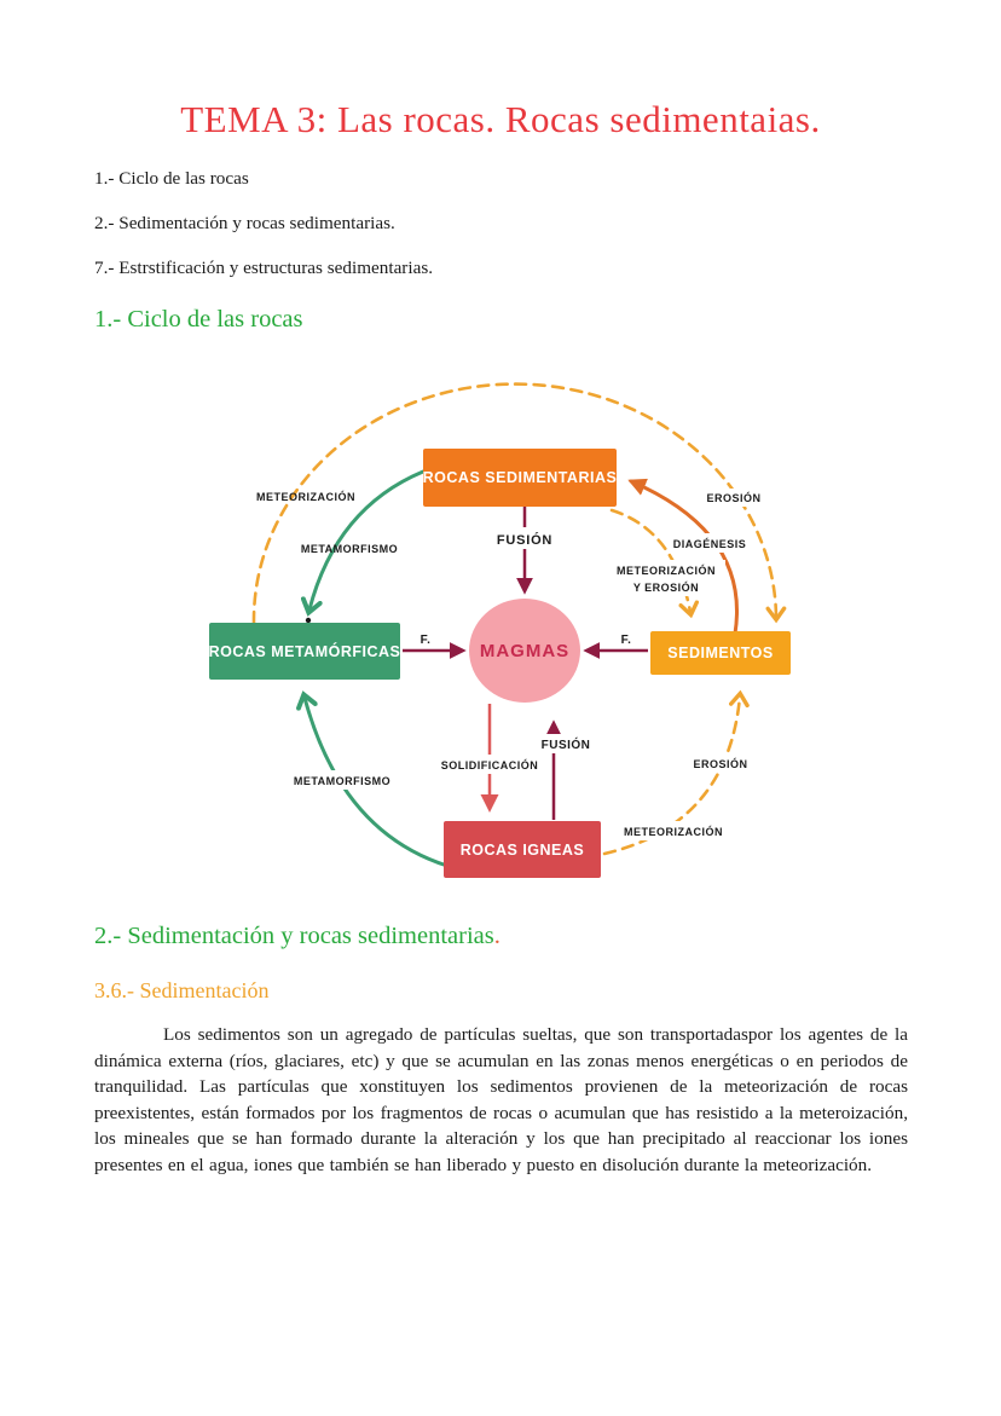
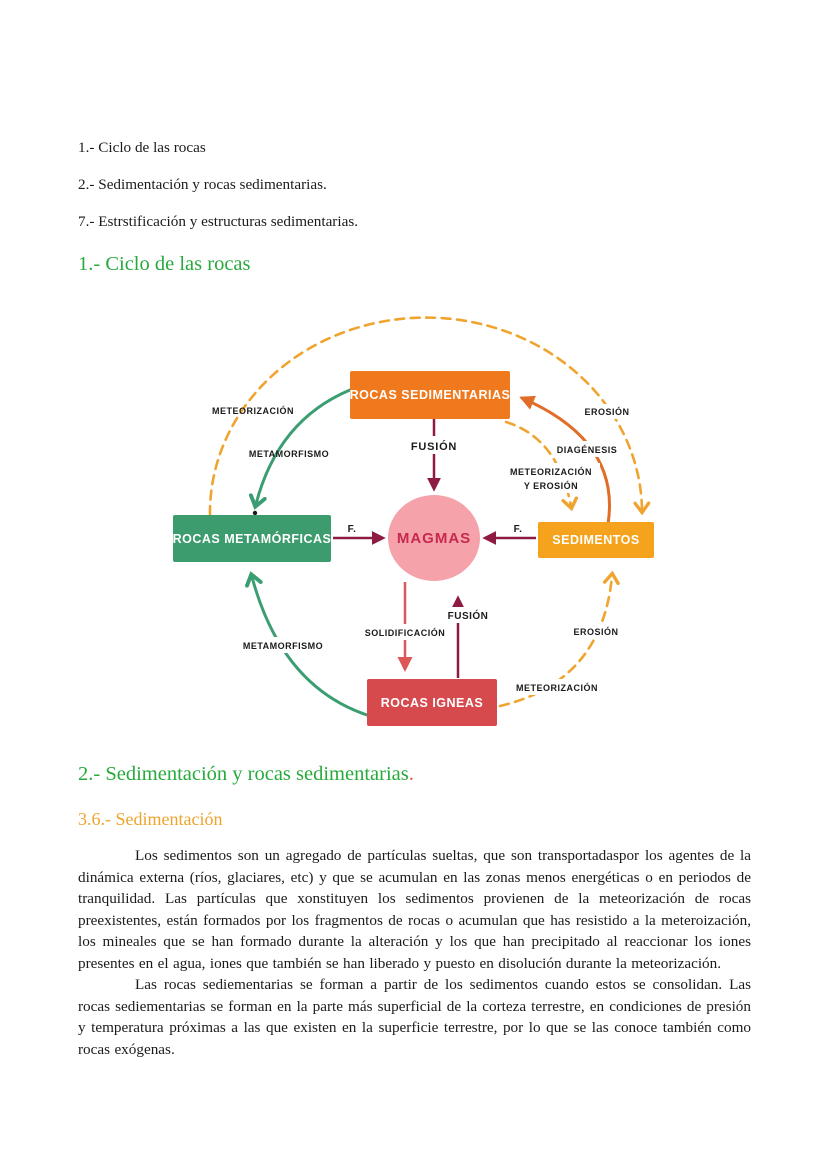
- TEMA 3: Las rocas. Rocas sedimentaias.
  1.- Ciclo de las rocas
  2.- Sedimentación y rocas sedimentarias.
  7.- Estrstificación y estructuras sedimentarias.
  1.- Ciclo de las rocas
  ROCAS SEDIMENTARIAS
  ROCAS METAMÓRFICAS
  SEDIMENTOS
  ROCAS IGNEAS
  MAGMAS
  METEORIZACIÓN
  METAMORFISMO
  FUSIÓN
  EROSIÓN
  DIAGÉNESIS
  METEORIZACIÓN
  Y EROSIÓN
  F.
  F.
  SOLIDIFICACIÓN
  FUSIÓN
  METAMORFISMO
  EROSIÓN
  METEORIZACIÓN
  2.- Sedimentación y rocas sedimentarias.
  3.6.- Sedimentación
  Los sedimentos son un agregado de partículas sueltas, que son transportadaspor los agentes de la dinámica externa (ríos, glaciares, etc) y que se acumulan en las zonas menos energéticas o en periodos de tranquilidad. Las partículas que xonstituyen los sedimentos provienen de la meteorización de rocas preexistentes, están formados por los fragmentos de rocas o acumulan que has resistido a la meteroización, los mineales que se han formado durante la alteración y los que han precipitado al reaccionar los iones presentes en el agua, iones que también se han liberado y puesto en disolución durante la meteorización.
+ Las rocas sediementarias se forman a partir de los sedimentos cuando estos se consolidan. Las rocas sediementarias se forman en la parte más superficial de la corteza terrestre, en condiciones de presión y temperatura próximas a las que existen en la superficie terrestre, por lo que se las conoce también como rocas exógenas.
